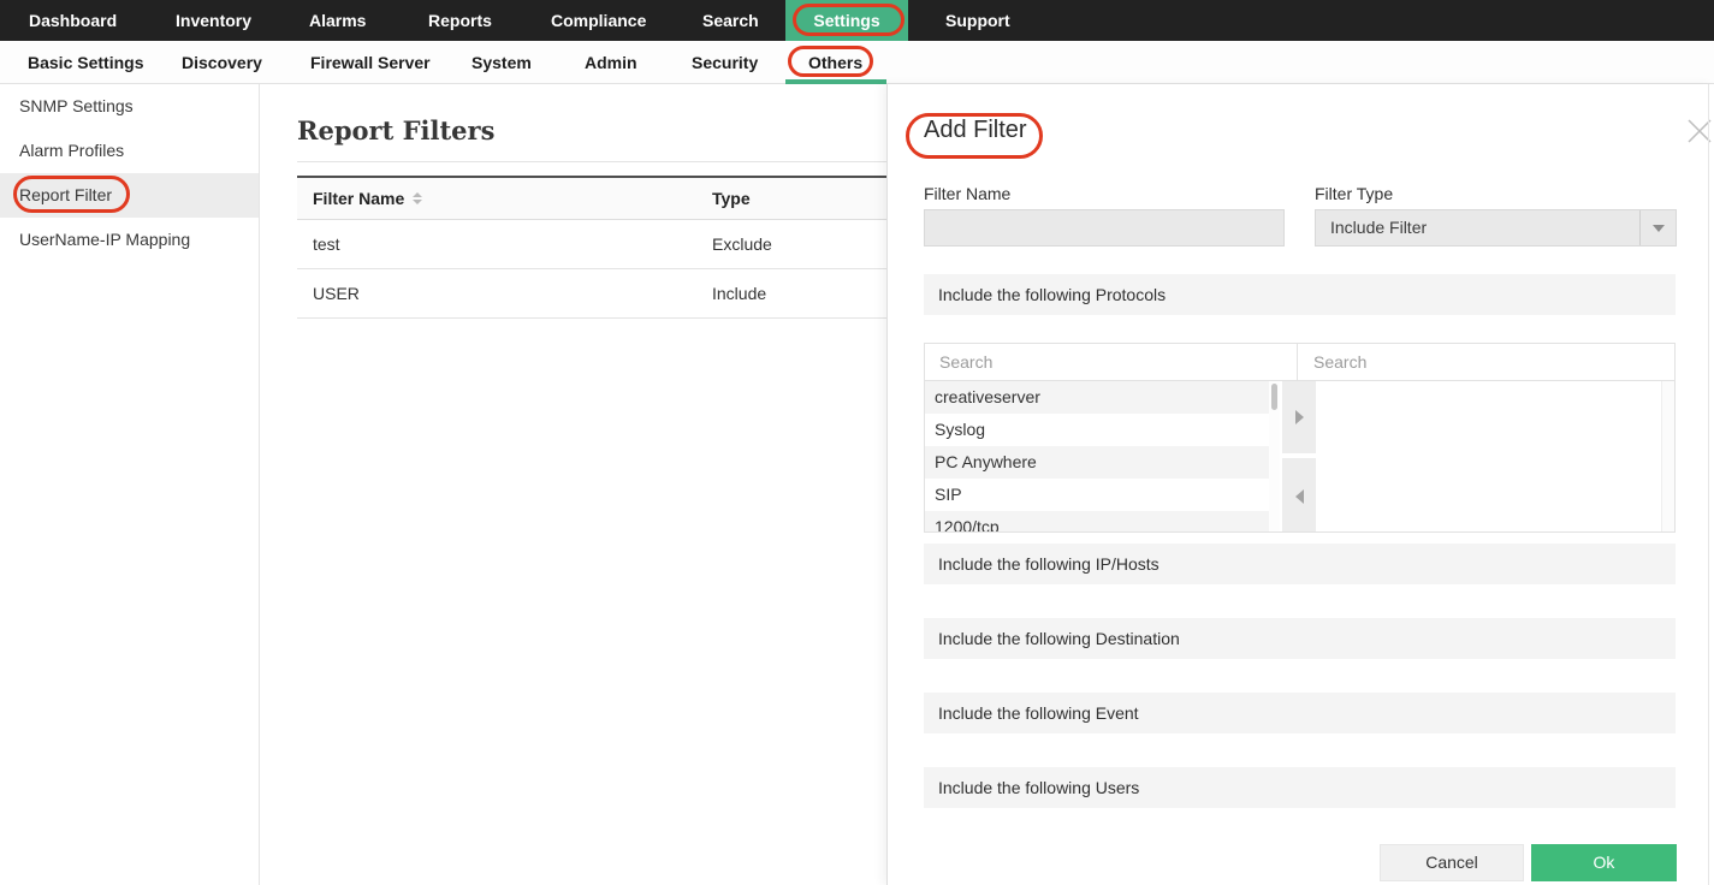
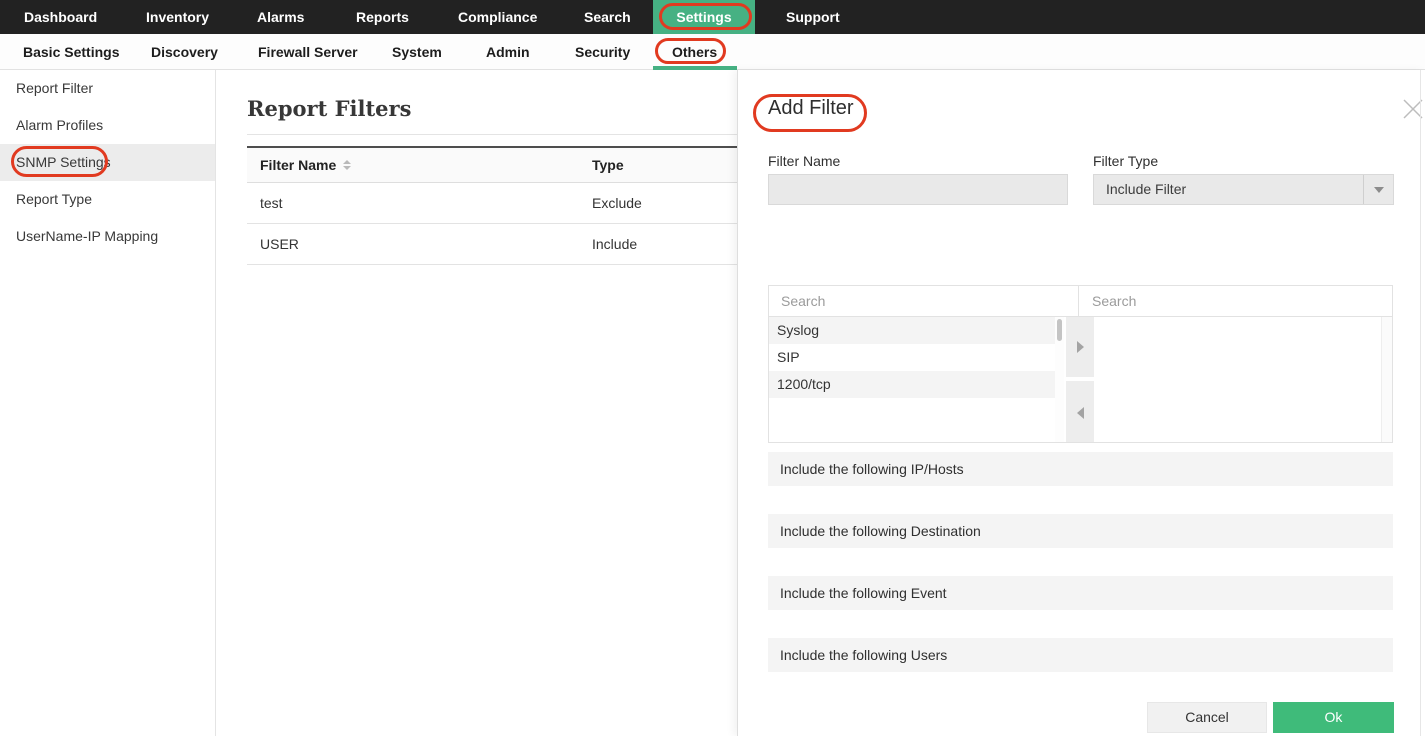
  Dashboard
  Inventory
  Alarms
  Reports
  Compliance
  Search
  Settings
  Support
  Basic Settings
  Discovery
  Firewall Server
  System
  Admin
  Security
  Others
- SNMP Settings
+ Report Filter
  Alarm Profiles
- Report Filter
+ SNMP Settings
+ Report Type
  UserName-IP Mapping
  Report Filters
  Filter Name
  Type
  test
  Exclude
  USER
  Include
  Add Filter
  Filter Name
  Filter Type
  Include Filter
- Include the following Protocols
  Search
  Search
- creativeserver
  Syslog
- PC Anywhere
  SIP
  1200/tcp
  Include the following IP/Hosts
  Include the following Destination
  Include the following Event
  Include the following Users
  Cancel
  Ok
